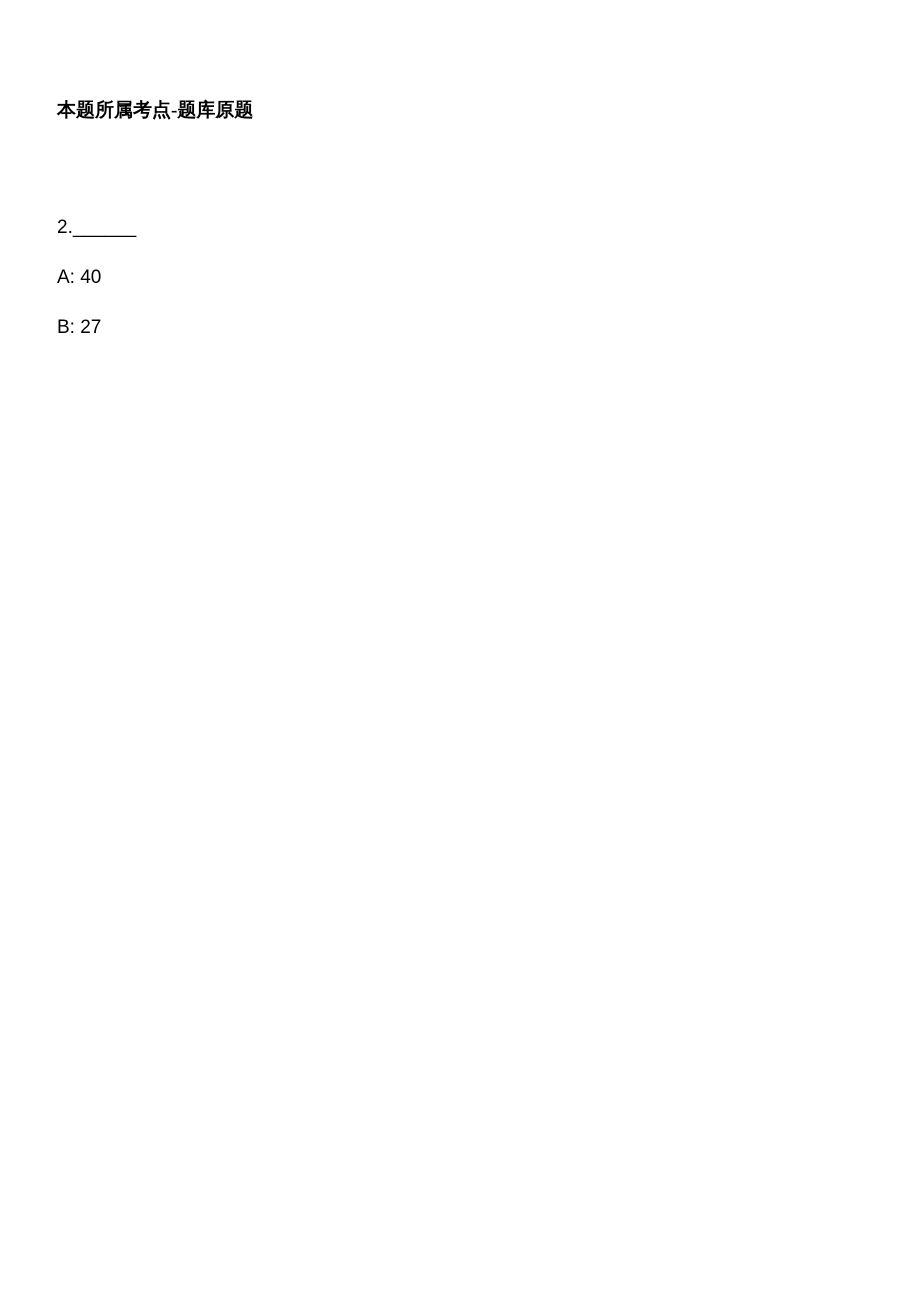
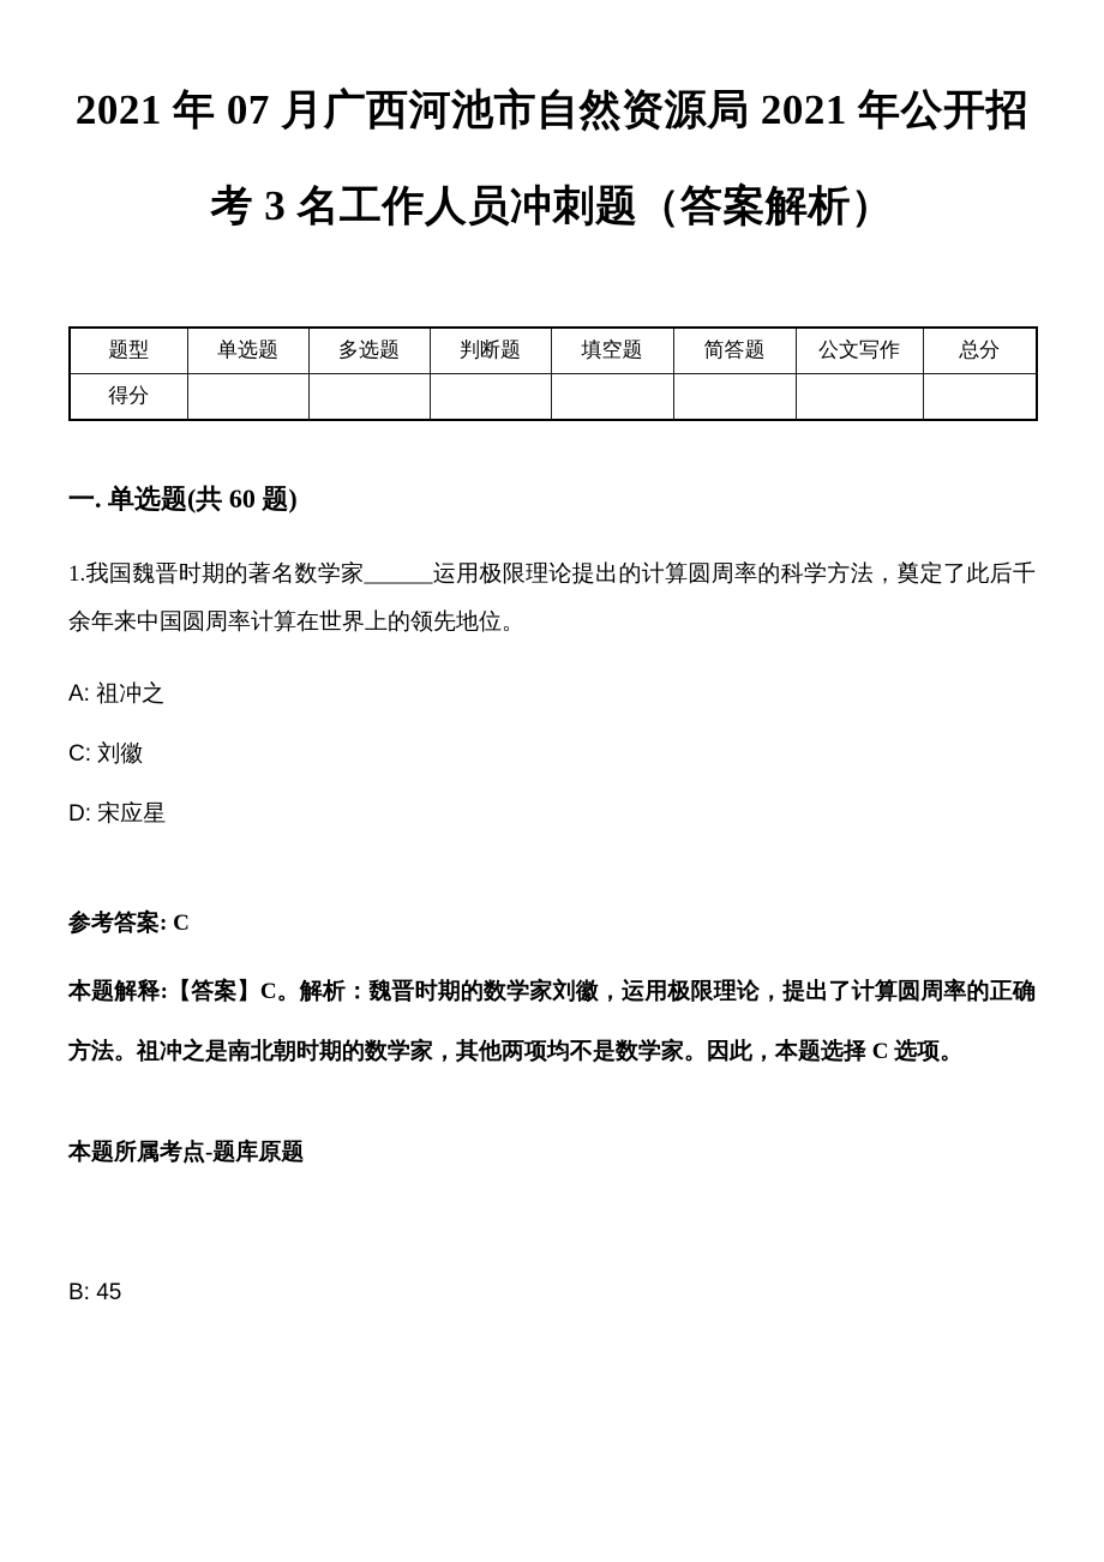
+ 2021 年 07 月广西河池市自然资源局 2021 年公开招考 3 名工作人员冲刺题（答案解析）
+ 题型	单选题	多选题	判断题	填空题	简答题	公文写作	总分
+ 得分
+ 一. 单选题(共 60 题)
+ 1.我国魏晋时期的著名数学家______运用极限理论提出的计算圆周率的科学方法，奠定了此后千余年来中国圆周率计算在世界上的领先地位。
+ A: 祖冲之
+ C: 刘徽
+ D: 宋应星
+ 参考答案: C
+ 本题解释:【答案】C。解析：魏晋时期的数学家刘徽，运用极限理论，提出了计算圆周率的正确方法。祖冲之是南北朝时期的数学家，其他两项均不是数学家。因此，本题选择 C 选项。
  本题所属考点-题库原题
- 2.______
- A: 40
- B: 27
+ B: 45
